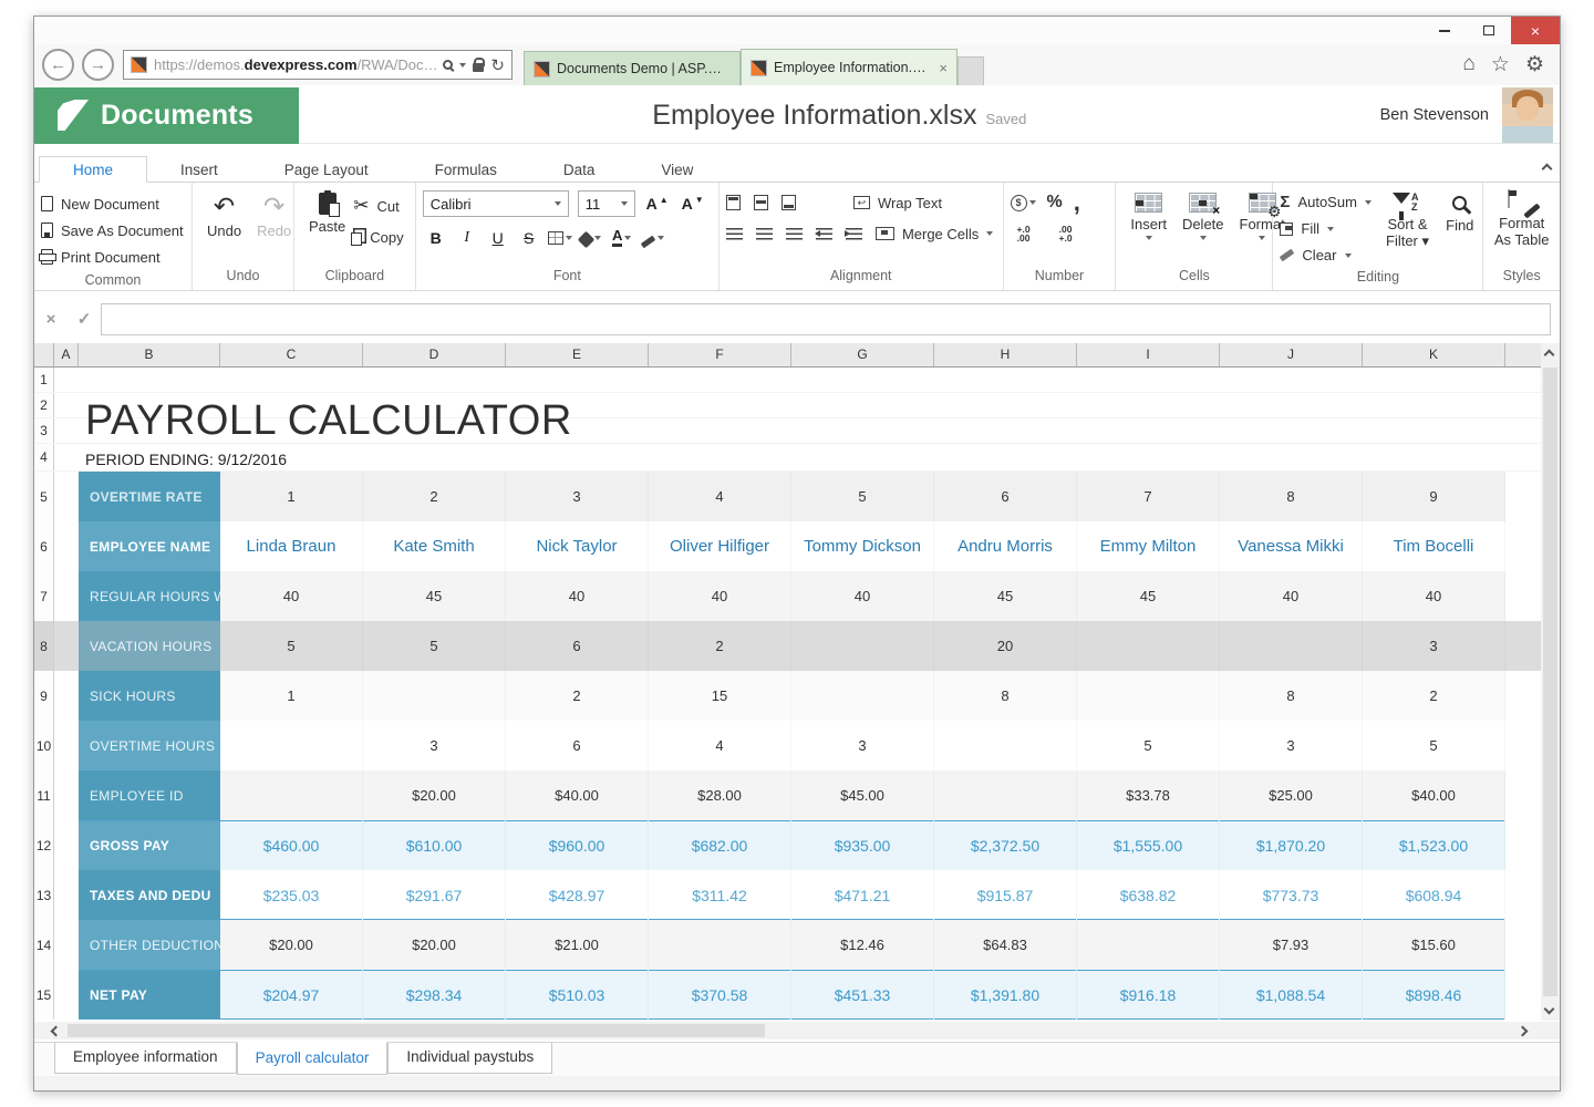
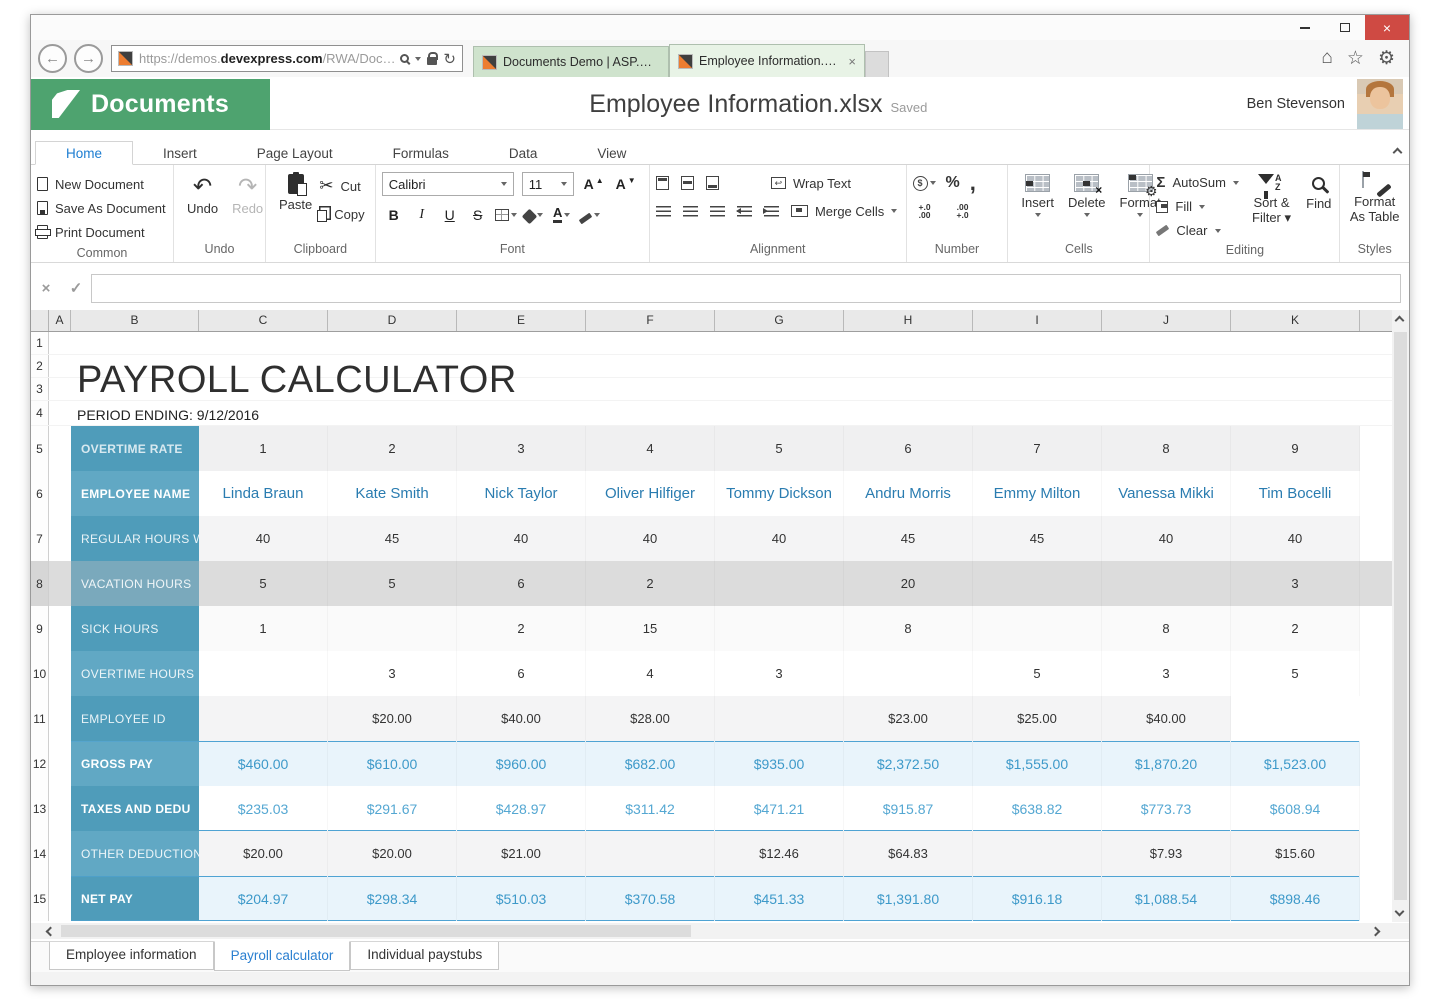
  ×
  ←
  →
  https://demos.devexpress.com/RWA/Docum
  ↻
  Documents Demo | ASP.NE
  Employee Information.xls
  ×
  ⌂
  ☆
  ⚙
  Documents
  Employee Information.xlsx
  Saved
  Ben Stevenson
  Home
  Insert
  Page Layout
  Formulas
  Data
  View
  New Document
  Save As Document
  Print Document
  Common
  ↶
  Undo
  ↷
  Redo
  Undo
  Paste
  ✂
  Cut
  Copy
  Clipboard
  Calibri
  11
  A
  ▲
  A
  ▼
  B
  I
  U
  S
  A
  Font
  ↩
  Wrap Text
  Merge Cells
  Alignment
  $
  %
  ,
  +.0 .00
  .00 +.0
  Number
  Insert
  ×
  Delete
  ⚙
  Forma
  Cells
  Σ
  AutoSum
  Fill
  Clear
  A Z
  Sort & Filter ▾
  Find
  Editing
  Format As Table
  Styles
  ×
  ✓
  A
  B
  C
  D
  E
  F
  G
  H
  I
  J
  K
  1
  2
  3
  4
  PAYROLL CALCULATOR
  PERIOD ENDING: 9/12/2016
  5
  OVERTIME RATE
  1
  2
  3
  4
  5
  6
  7
  8
  9
  6
  EMPLOYEE NAME
  Linda Braun
  Kate Smith
  Nick Taylor
  Oliver Hilfiger
  Tommy Dickson
  Andru Morris
  Emmy Milton
  Vanessa Mikki
  Tim Bocelli
  7
  REGULAR HOURS
  40
  45
  40
  40
  40
  45
  45
  40
  40
  8
  VACATION HOURS
  5
  5
  6
  2
  20
  3
  9
  SICK HOURS
  1
  2
  15
  8
  8
  2
  10
  OVERTIME HOURS
  3
  6
  4
  3
  5
  3
  5
  11
  EMPLOYEE ID
  $20.00
  $40.00
  $28.00
- $45.00
- $33.78
+ $23.00
  $25.00
  $40.00
  12
  GROSS PAY
  $460.00
  $610.00
  $960.00
  $682.00
  $935.00
  $2,372.50
  $1,555.00
  $1,870.20
  $1,523.00
  13
  TAXES AND DEDU
  $235.03
  $291.67
  $428.97
  $311.42
  $471.21
  $915.87
  $638.82
  $773.73
  $608.94
  14
  OTHER DEDUCTION
  $20.00
  $20.00
  $21.00
  $12.46
  $64.83
  $7.93
  $15.60
  15
  NET PAY
  $204.97
  $298.34
  $510.03
  $370.58
  $451.33
  $1,391.80
  $916.18
  $1,088.54
  $898.46
  Employee information
  Payroll calculator
  Individual paystubs
